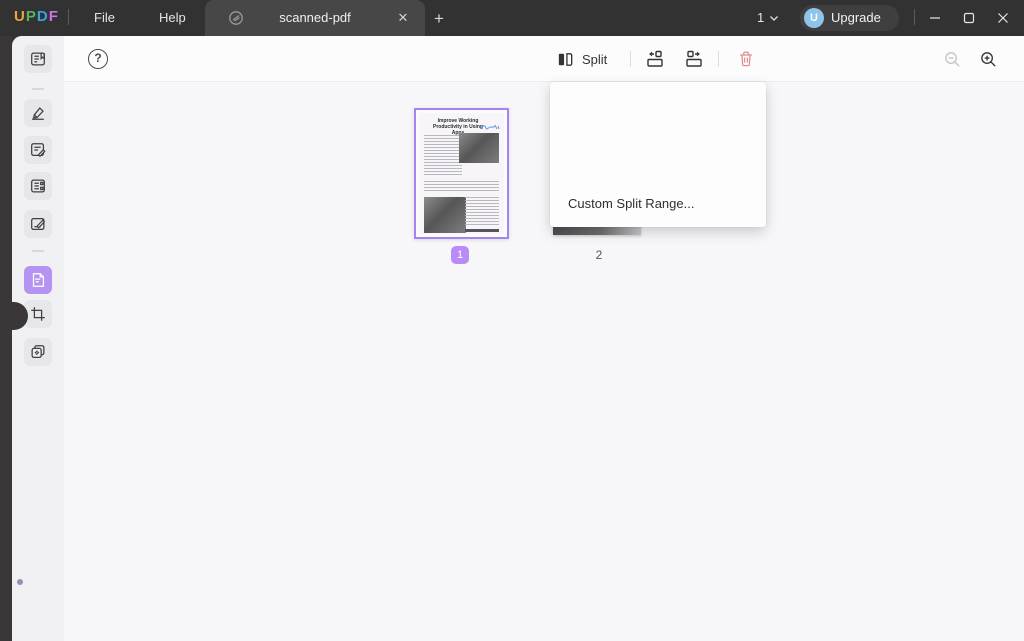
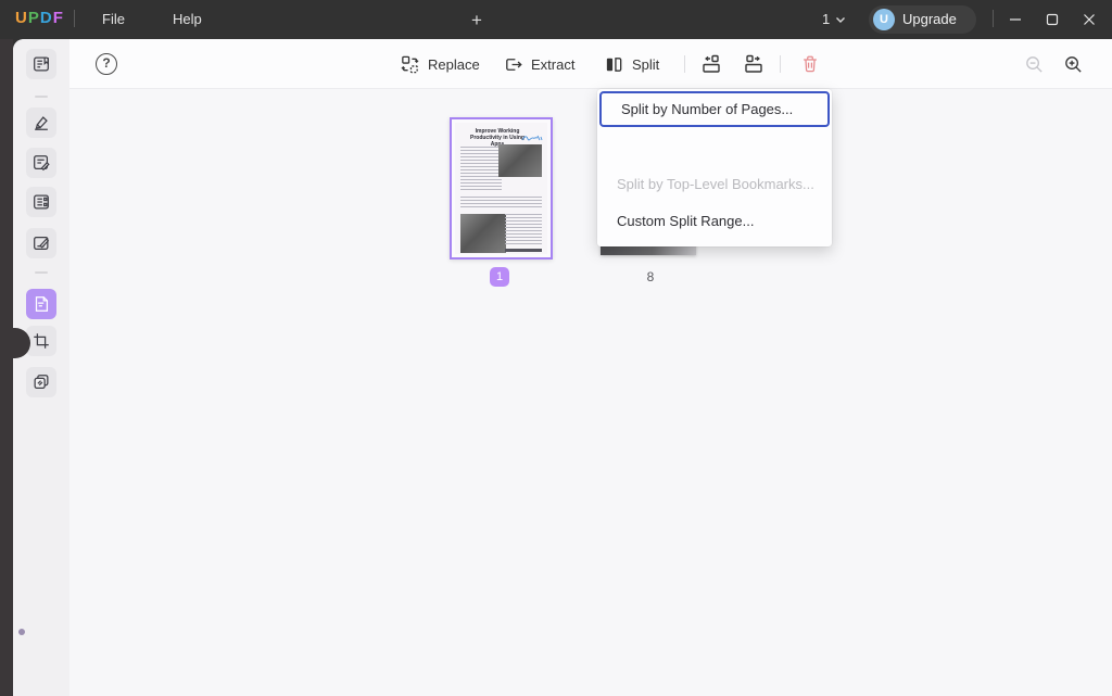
  UPDF
  File
  Help
- scanned-pdf
- ✕
  +
  1
  U
  Upgrade
  ?
+ Replace
+ Extract
  Split
  1
- 2
+ 8
+ Split by Number of Pages...
+ Split by Top-Level Bookmarks...
  Custom Split Range...
